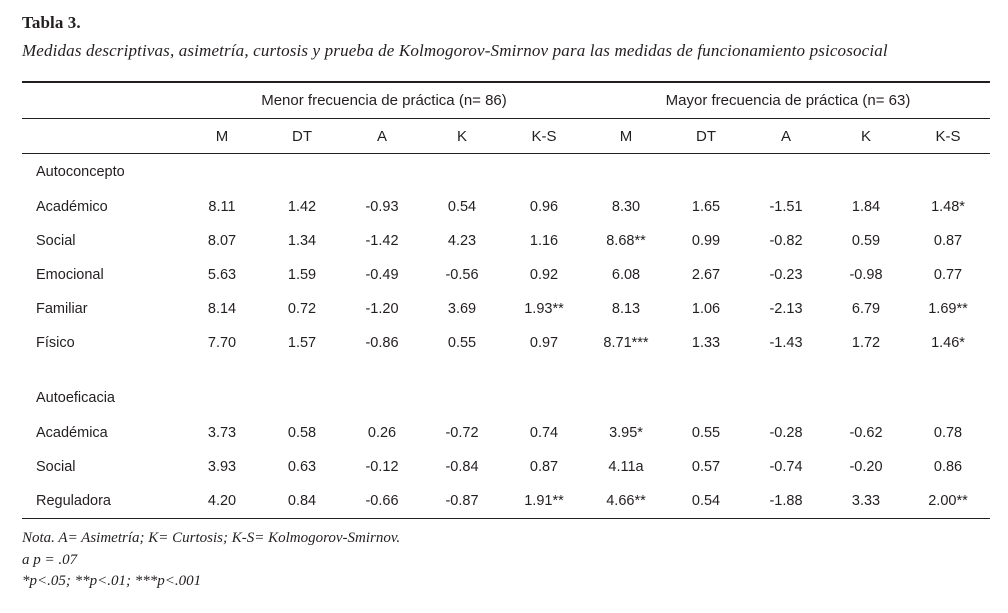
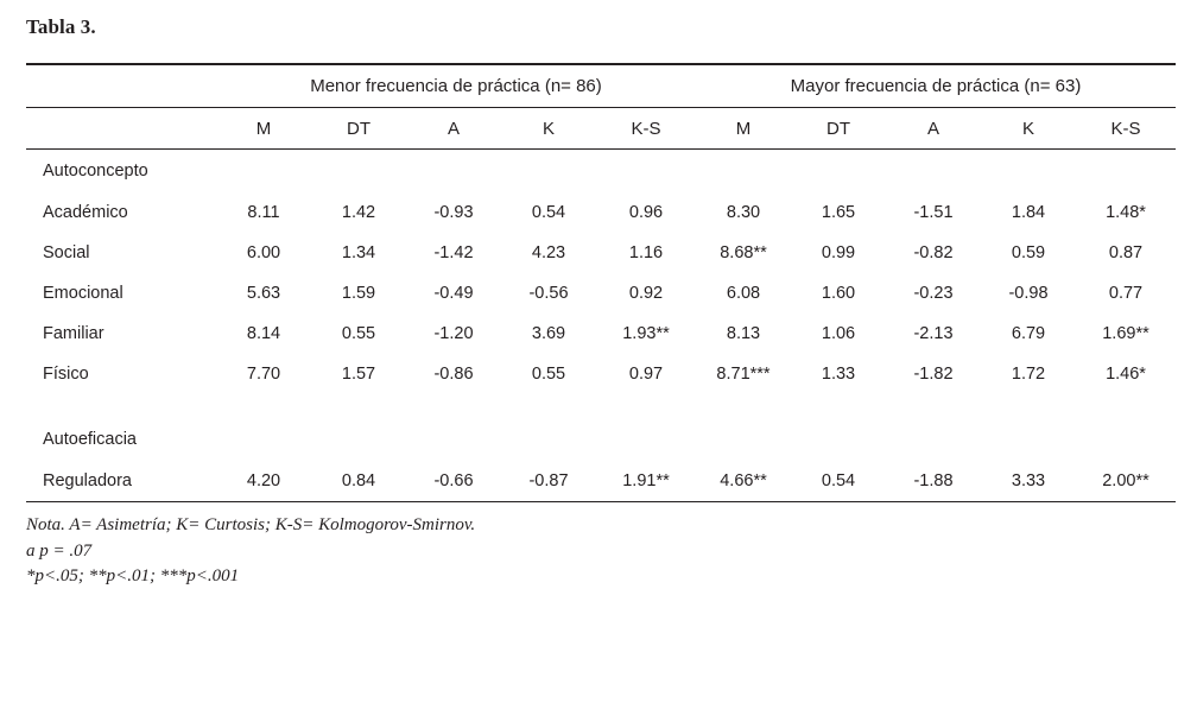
  Tabla 3.
- Medidas descriptivas, asimetría, curtosis y prueba de Kolmogorov-Smirnov para las medidas de funcionamiento psicosocial
  	Menor frecuencia de práctica (n= 86)	Mayor frecuencia de práctica (n= 63)
  	M	DT	A	K	K-S	M	DT	A	K	K-S
  Autoconcepto
  Académico	8.11	1.42	-0.93	0.54	0.96	8.30	1.65	-1.51	1.84	1.48*
- Social	8.07	1.34	-1.42	4.23	1.16	8.68**	0.99	-0.82	0.59	0.87
+ Social	6.00	1.34	-1.42	4.23	1.16	8.68**	0.99	-0.82	0.59	0.87
- Emocional	5.63	1.59	-0.49	-0.56	0.92	6.08	2.67	-0.23	-0.98	0.77
+ Emocional	5.63	1.59	-0.49	-0.56	0.92	6.08	1.60	-0.23	-0.98	0.77
- Familiar	8.14	0.72	-1.20	3.69	1.93**	8.13	1.06	-2.13	6.79	1.69**
+ Familiar	8.14	0.55	-1.20	3.69	1.93**	8.13	1.06	-2.13	6.79	1.69**
- Físico	7.70	1.57	-0.86	0.55	0.97	8.71***	1.33	-1.43	1.72	1.46*
+ Físico	7.70	1.57	-0.86	0.55	0.97	8.71***	1.33	-1.82	1.72	1.46*
  Autoeficacia
- Académica	3.73	0.58	0.26	-0.72	0.74	3.95*	0.55	-0.28	-0.62	0.78
- Social	3.93	0.63	-0.12	-0.84	0.87	4.11a	0.57	-0.74	-0.20	0.86
  Reguladora	4.20	0.84	-0.66	-0.87	1.91**	4.66**	0.54	-1.88	3.33	2.00**
  Nota. A= Asimetría; K= Curtosis; K-S= Kolmogorov-Smirnov.
  a p = .07
  *p<.05; **p<.01; ***p<.001
